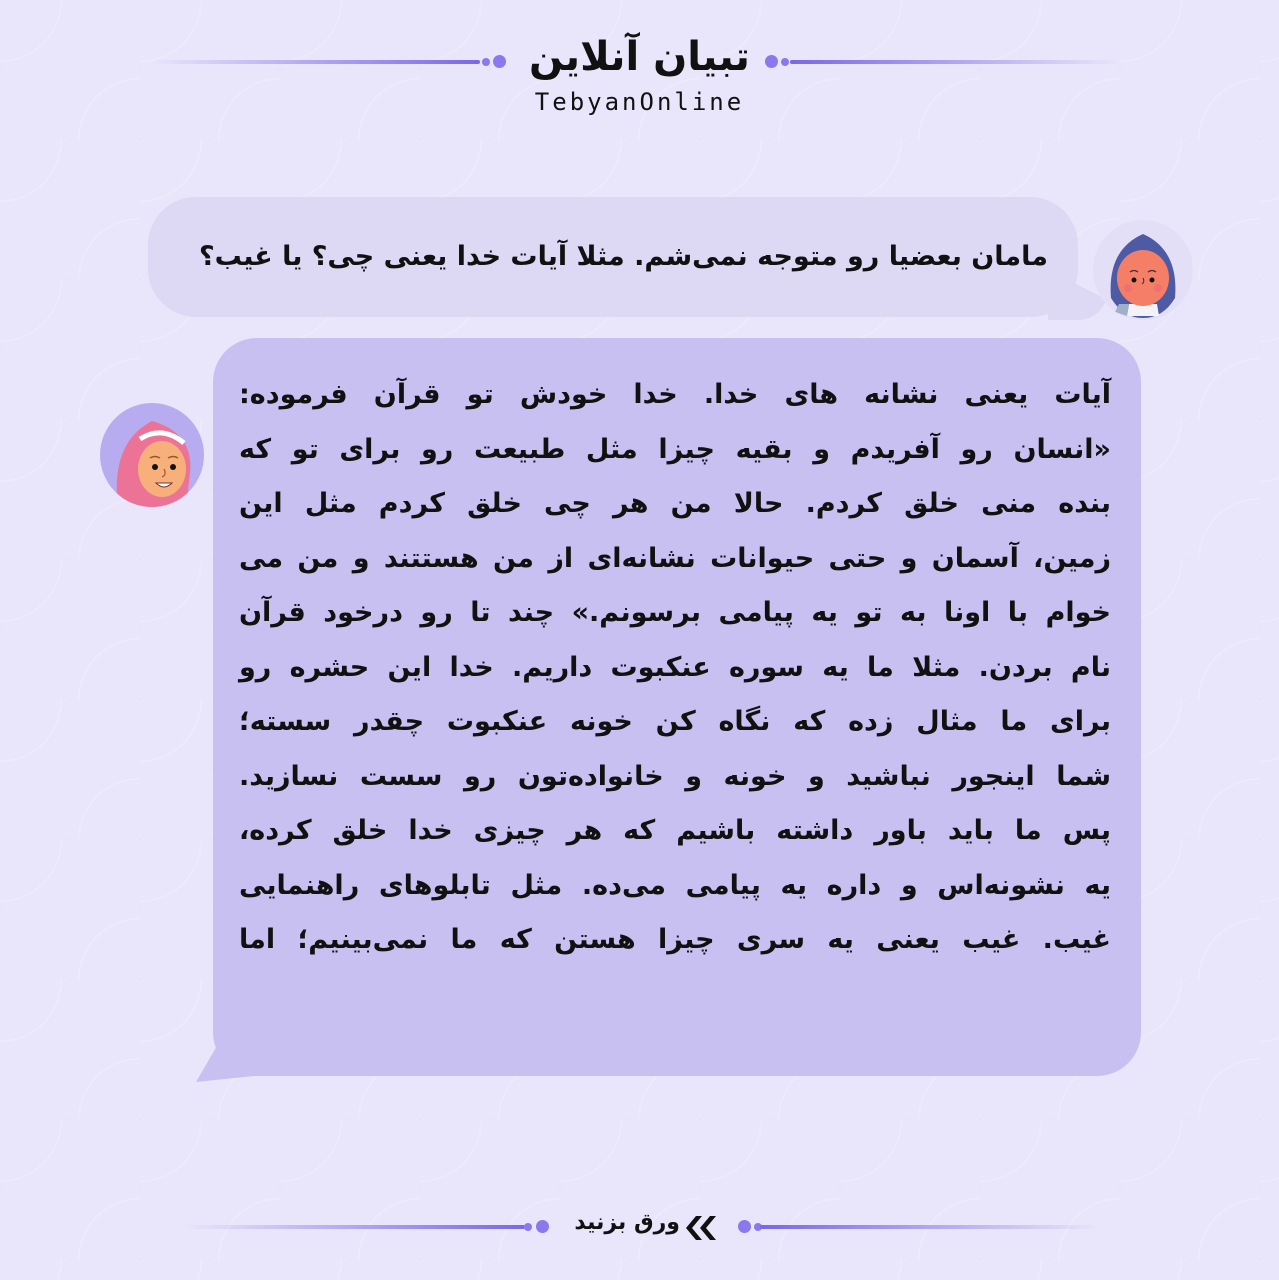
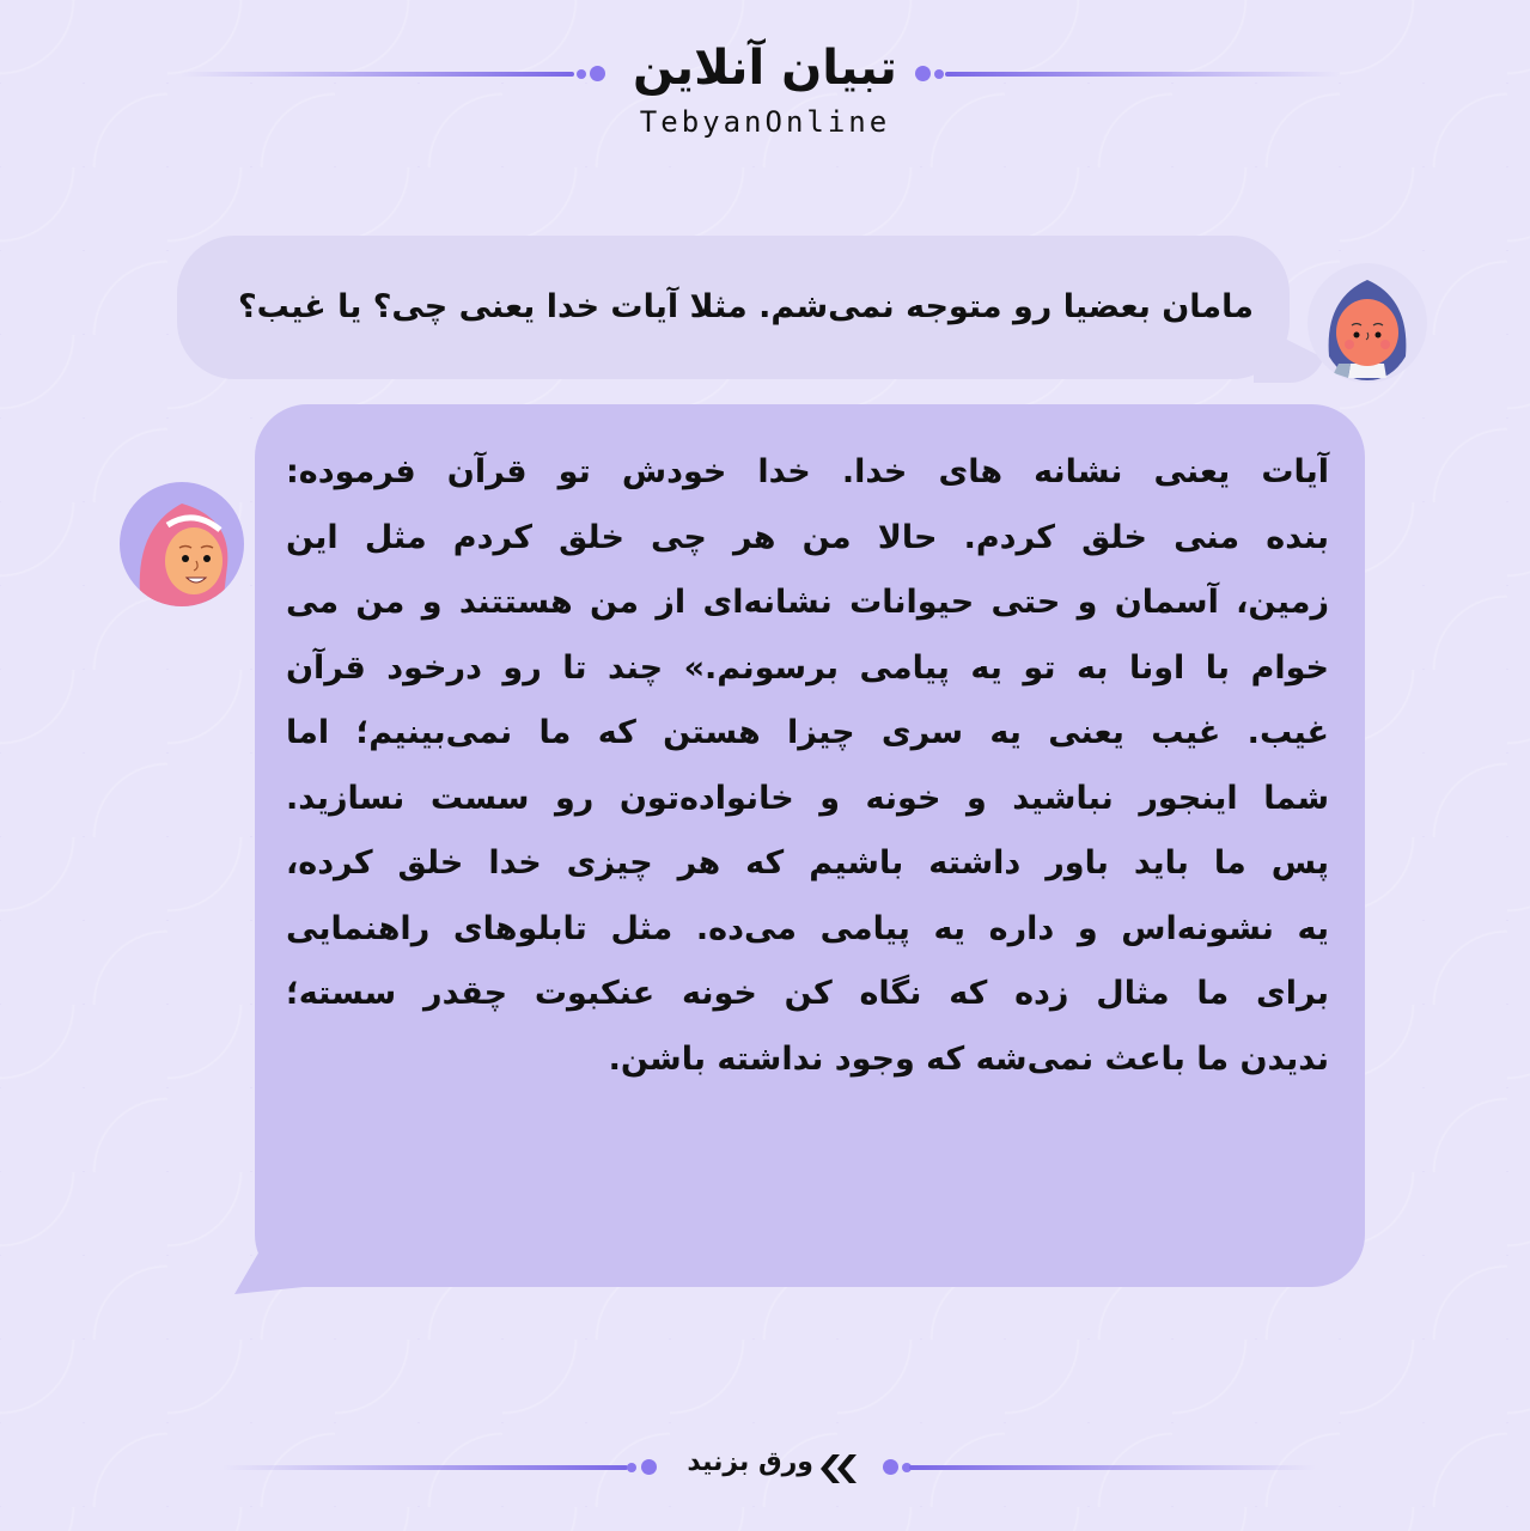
  تبیان آنلاین
  TebyanOnline
  مامان بعضیا رو متوجه نمی‌شم. مثلا آیات خدا یعنی چی؟ یا غیب؟
  آیات یعنی نشانه های خدا. خدا خودش تو قرآن فرموده:
- «انسان رو آفریدم و بقیه چیزا مثل طبیعت رو برای تو که
  بنده منی خلق کردم. حالا من هر چی خلق کردم مثل این
  زمین، آسمان و حتی حیوانات نشانه‌ای از من هستتند و من می
  خوام با اونا به تو یه پیامی برسونم.» چند تا رو درخود قرآن
- نام بردن. مثلا ما یه سوره عنکبوت داریم. خدا این حشره رو
- برای ما مثال زده که نگاه کن خونه عنکبوت چقدر سسته؛
+ غیب. غیب یعنی یه سری چیزا هستن که ما نمی‌بینیم؛ اما
  شما اینجور نباشید و خونه و خانواده‌تون رو سست نسازید.
  پس ما باید باور داشته باشیم که هر چیزی خدا خلق کرده،
  یه نشونه‌اس و داره یه پیامی می‌ده. مثل تابلوهای راهنمایی
- غیب. غیب یعنی یه سری چیزا هستن که ما نمی‌بینیم؛ اما
+ برای ما مثال زده که نگاه کن خونه عنکبوت چقدر سسته؛
+ ندیدن ما باعث نمی‌شه که وجود نداشته باشن.
  ورق بزنید
